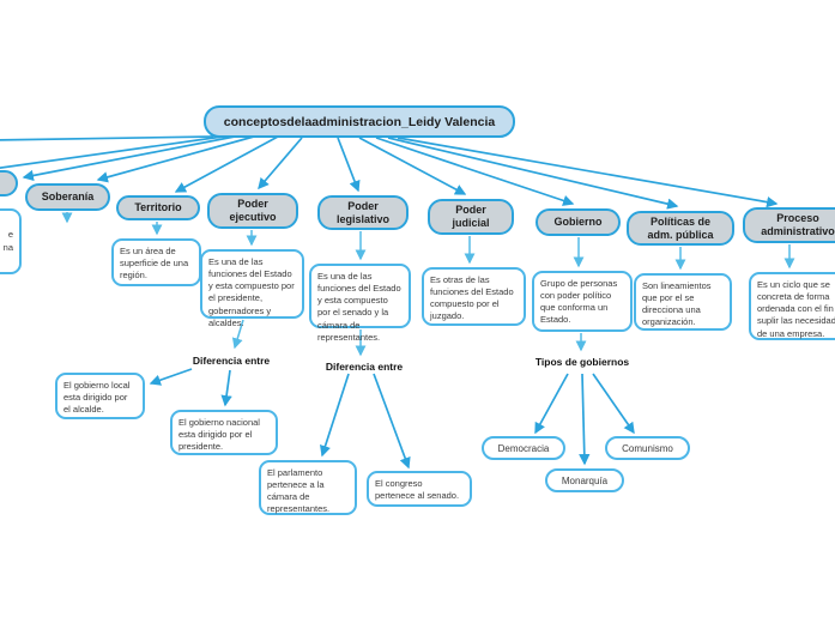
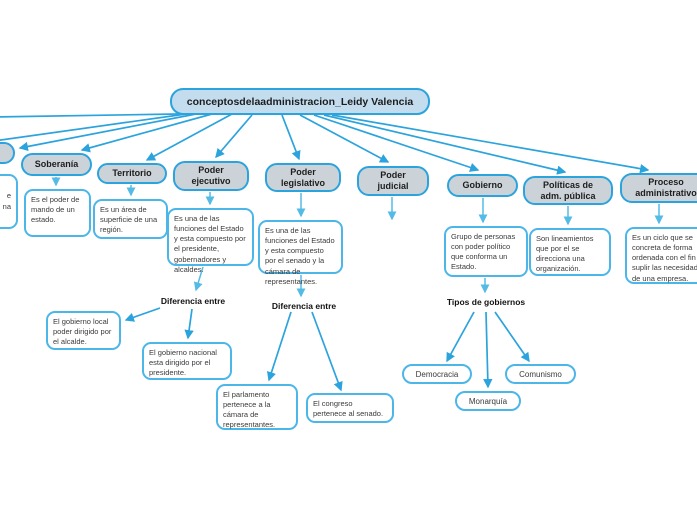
  conceptosdelaadministracion_Leidy Valencia
  e
  na
  Soberanía
  Territorio
  Poder
  ejecutivo
  Poder
  legislativo
  Poder
  judicial
  Gobierno
  Políticas de
  adm. pública
  Proceso
  administrativo
+ Es el poder de mando de un estado.
  Es un área de superficie de una región.
  Es una de las funciones del Estado y esta compuesto por el presidente, gobernadores y alcaldes.
  Es una de las funciones del Estado y esta compuesto por el senado y la cámara de representantes.
- Es otras de las funciones del Estado compuesto por el juzgado.
  Grupo de personas con poder político que conforma un Estado.
  Son lineamientos que por el se direcciona una organización.
  Es un ciclo que se concreta de forma ordenada con el fin suplir las necesidad de una empresa.
  Diferencia entre
  Diferencia entre
  Tipos de gobiernos
- El gobierno local esta dirigido por el alcalde.
+ El gobierno local poder dirigido por el alcalde.
  El gobierno nacional esta dirigido por el presidente.
  El parlamento pertenece a la cámara de representantes.
  El congreso pertenece al senado.
  Democracia
  Monarquía
  Comunismo
